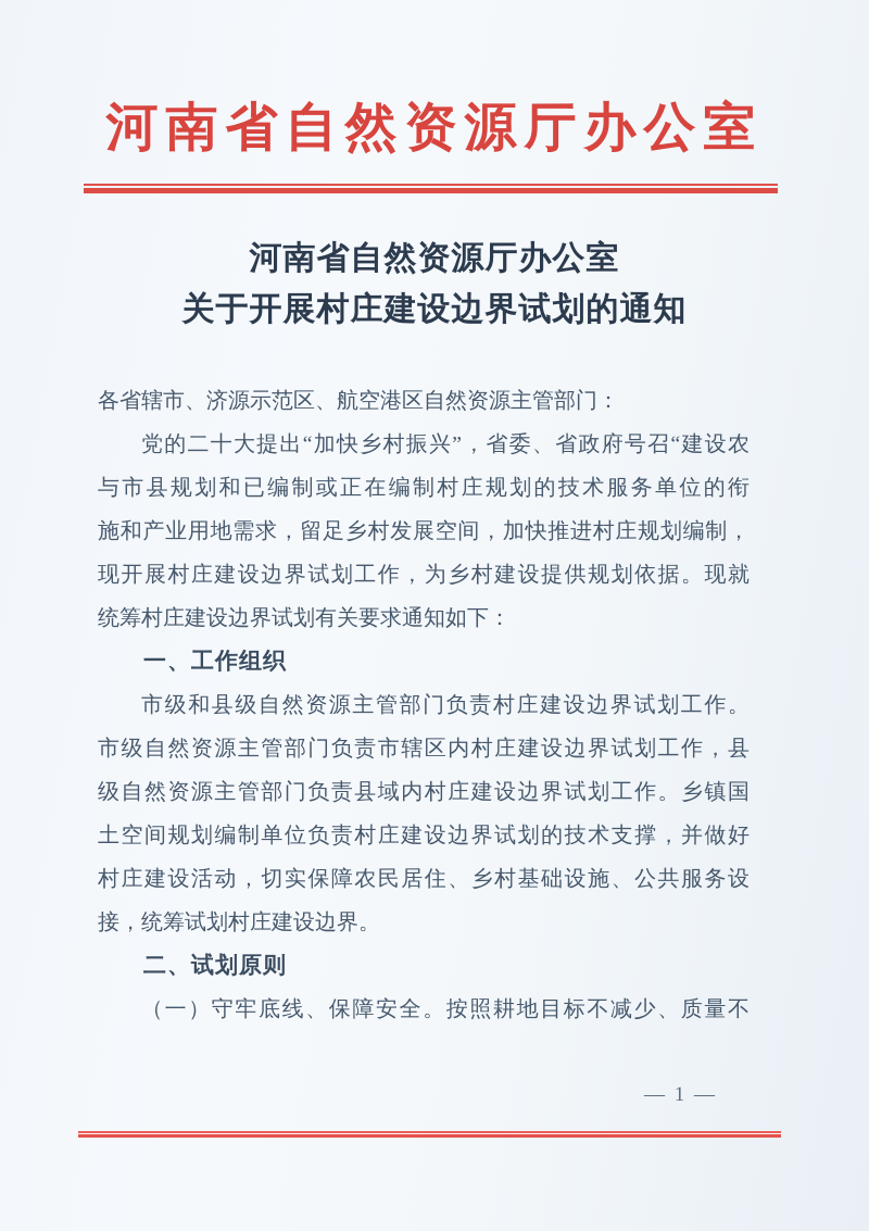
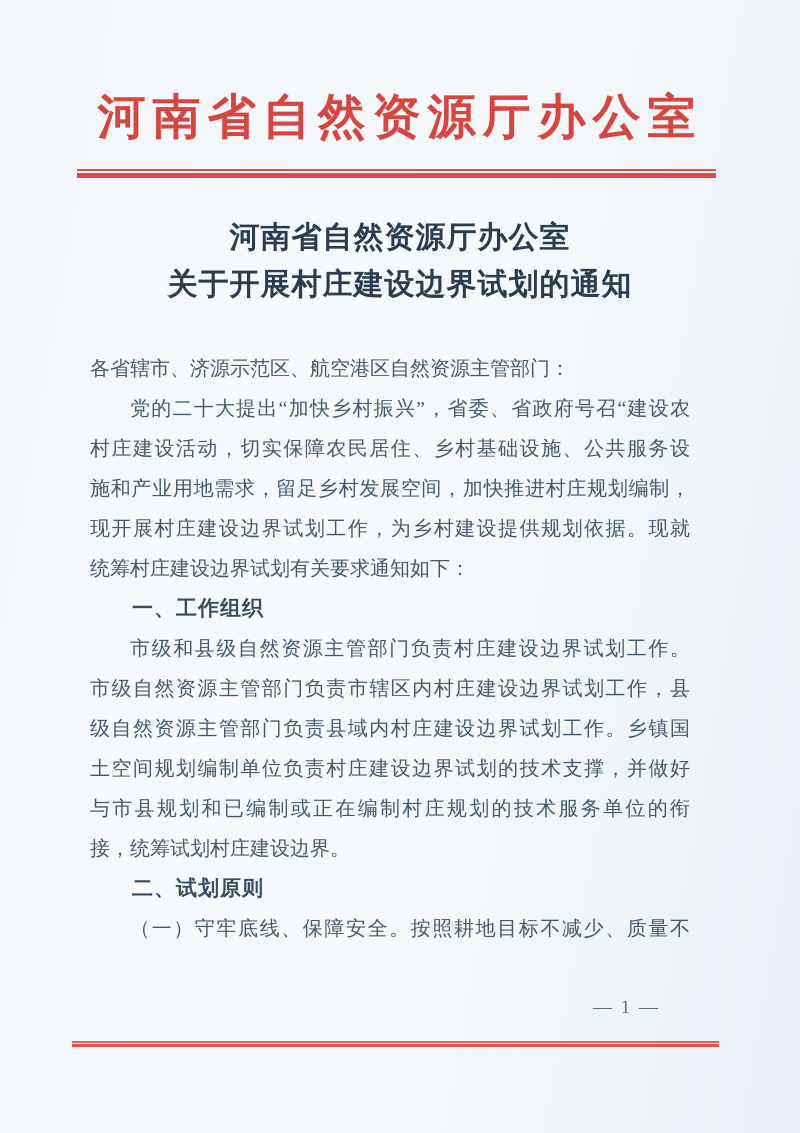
  河南省自然资源厅办公室
  河南省自然资源厅办公室
  关于开展村庄建设边界试划的通知
  各省辖市、济源示范区、航空港区自然资源主管部门：
  党的二十大提出“加快乡村振兴”，省委、省政府号召“建设农
- 与市县规划和已编制或正在编制村庄规划的技术服务单位的衔
+ 村庄建设活动，切实保障农民居住、乡村基础设施、公共服务设
  施和产业用地需求，留足乡村发展空间，加快推进村庄规划编制，
  现开展村庄建设边界试划工作，为乡村建设提供规划依据。现就
  统筹村庄建设边界试划有关要求通知如下：
  一、工作组织
  市级和县级自然资源主管部门负责村庄建设边界试划工作。
  市级自然资源主管部门负责市辖区内村庄建设边界试划工作，县
  级自然资源主管部门负责县域内村庄建设边界试划工作。乡镇国
  土空间规划编制单位负责村庄建设边界试划的技术支撑，并做好
- 村庄建设活动，切实保障农民居住、乡村基础设施、公共服务设
+ 与市县规划和已编制或正在编制村庄规划的技术服务单位的衔
  接，统筹试划村庄建设边界。
  二、试划原则
  （一）守牢底线、保障安全。按照耕地目标不减少、质量不
  — 1 —
